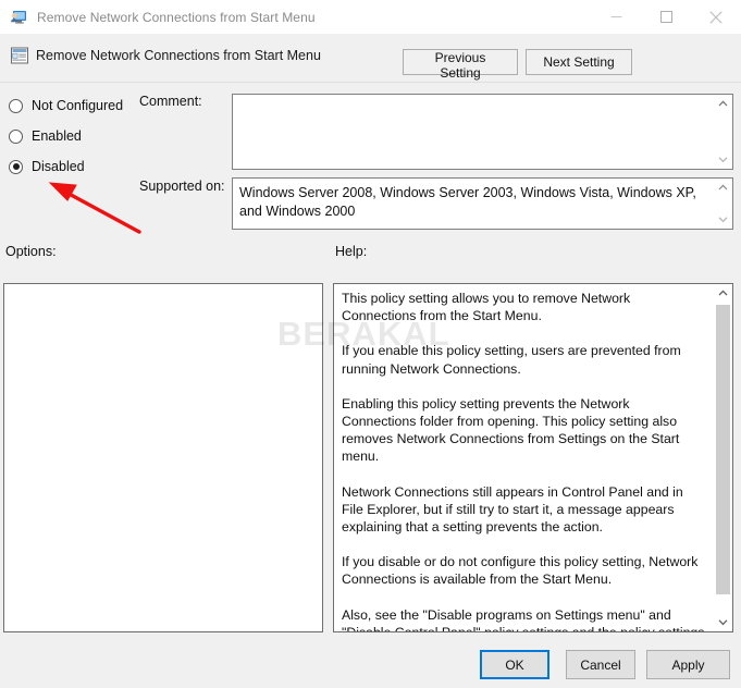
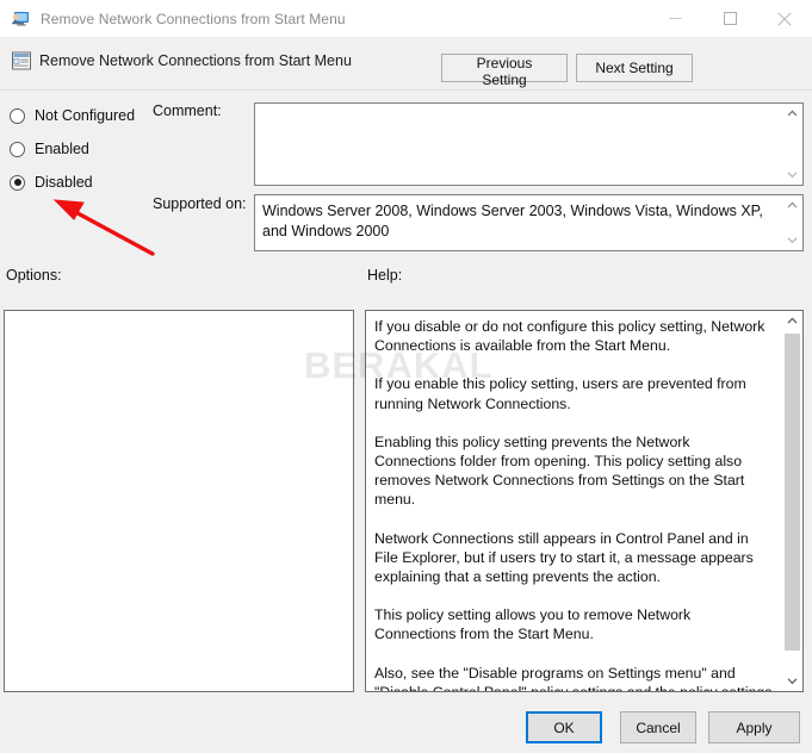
  Remove Network Connections from Start Menu
  Remove Network Connections from Start Menu
  Previous Setting
  Next Setting
  Not Configured
  Enabled
  Disabled
  Comment:
  Supported on:
  Windows Server 2008, Windows Server 2003, Windows Vista, Windows XP, and Windows 2000
  Options:
  Help:
- This policy setting allows you to remove Network Connections from the Start Menu.
+ If you disable or do not configure this policy setting, Network Connections is available from the Start Menu.
  If you enable this policy setting, users are prevented from running Network Connections.
  Enabling this policy setting prevents the Network Connections folder from opening. This policy setting also removes Network Connections from Settings on the Start menu.
- Network Connections still appears in Control Panel and in File Explorer, but if still try to start it, a message appears explaining that a setting prevents the action.
+ Network Connections still appears in Control Panel and in File Explorer, but if users try to start it, a message appears explaining that a setting prevents the action.
- If you disable or do not configure this policy setting, Network Connections is available from the Start Menu.
+ This policy setting allows you to remove Network Connections from the Start Menu.
  BERAKAL
  OK
  Cancel
  Apply
